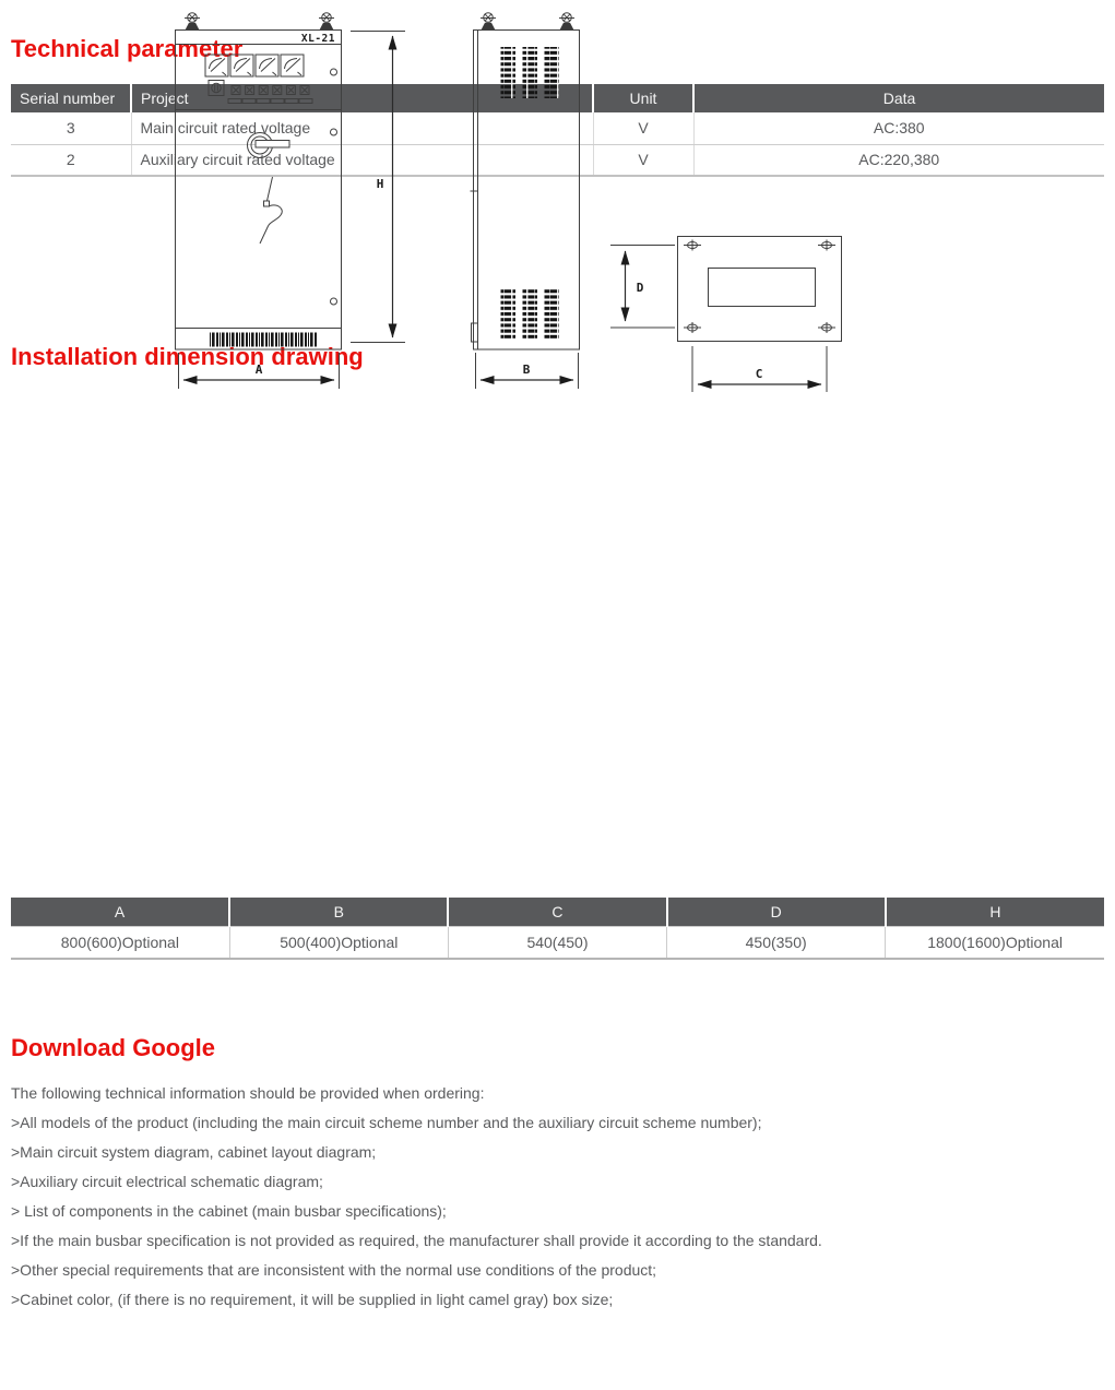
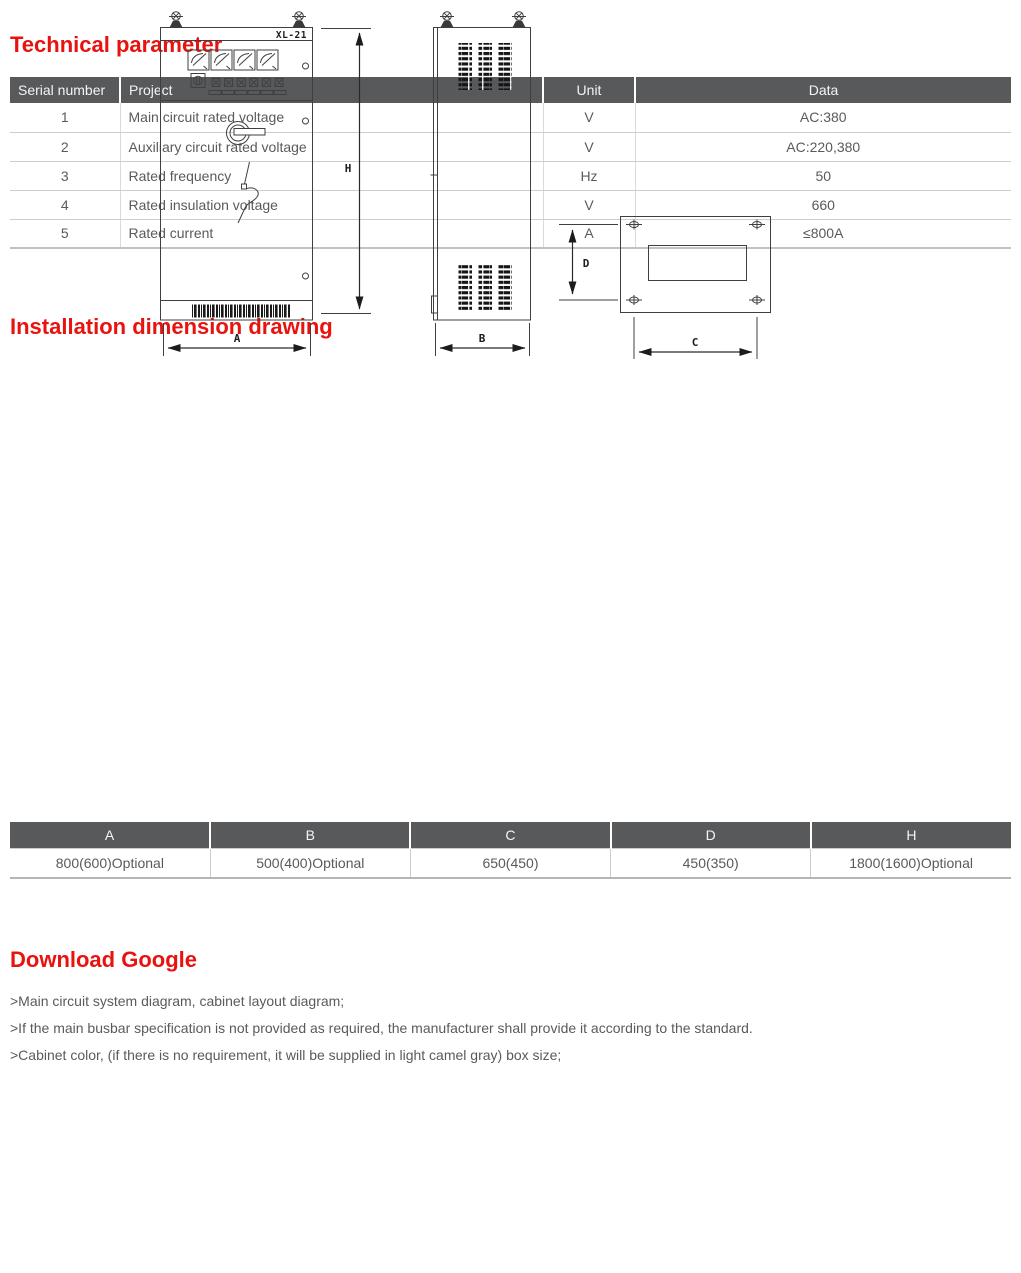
  Technical parameter
  Serial number	Project	Unit	Data
- 3	Main circuit rated voltage	V	AC:380
+ 1	Main circuit rated voltage	V	AC:380
  2	Auxilary circuit rated voltage	V	AC:220,380
+ 3	Rated frequency	Hz	50
+ 4	Rated insulation voltage	V	660
+ 5	Rated current	A	≤800A
  Installation dimension drawing
  XL-21
  A
  H
  B
  D
  C
  A	B	C	D	H
- 800(600)Optional	500(400)Optional	540(450)	450(350)	1800(1600)Optional
+ 800(600)Optional	500(400)Optional	650(450)	450(350)	1800(1600)Optional
  Download Google
- The following technical information should be provided when ordering:
- >All models of the product (including the main circuit scheme number and the auxiliary circuit scheme number);
  >Main circuit system diagram, cabinet layout diagram;
- >Auxiliary circuit electrical schematic diagram;
- > List of components in the cabinet (main busbar specifications);
  >If the main busbar specification is not provided as required, the manufacturer shall provide it according to the standard.
- >Other special requirements that are inconsistent with the normal use conditions of the product;
  >Cabinet color, (if there is no requirement, it will be supplied in light camel gray) box size;
